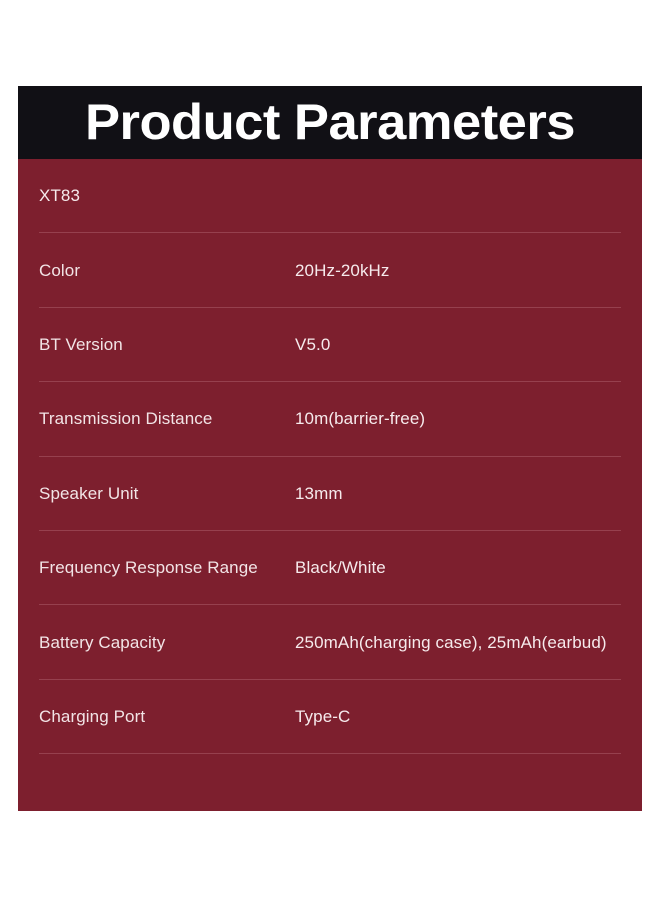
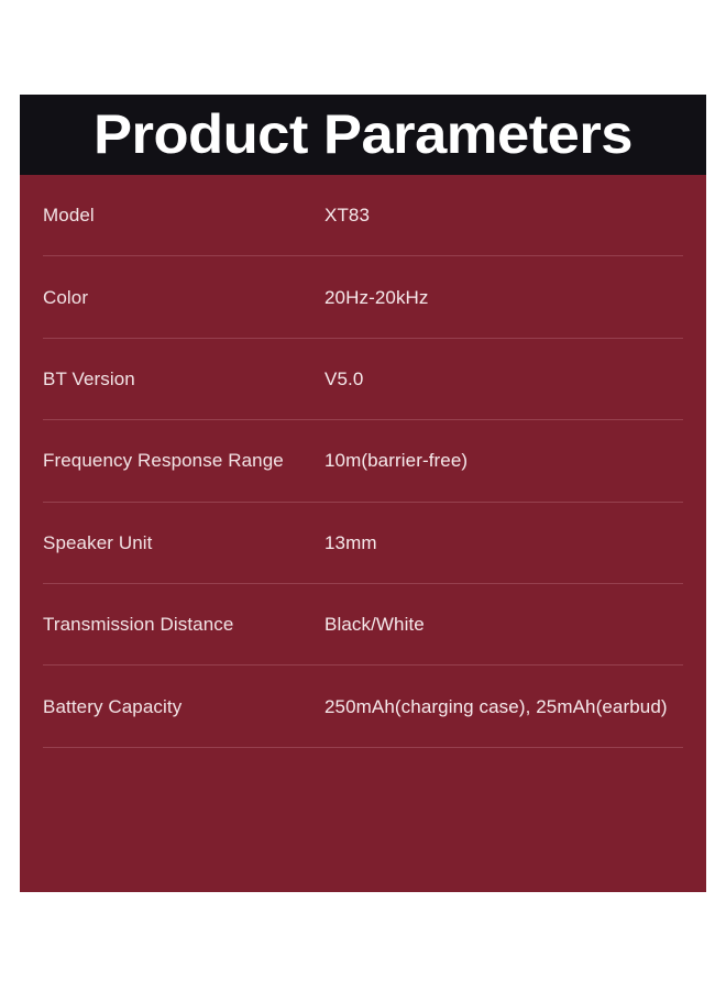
  Product Parameters
+ Model
  XT83
  Color
  20Hz-20kHz
  BT Version
  V5.0
- Transmission Distance
+ Frequency Response Range
  10m(barrier-free)
  Speaker Unit
  13mm
- Frequency Response Range
+ Transmission Distance
  Black/White
  Battery Capacity
  250mAh(charging case), 25mAh(earbud)
- Charging Port
- Type-C
